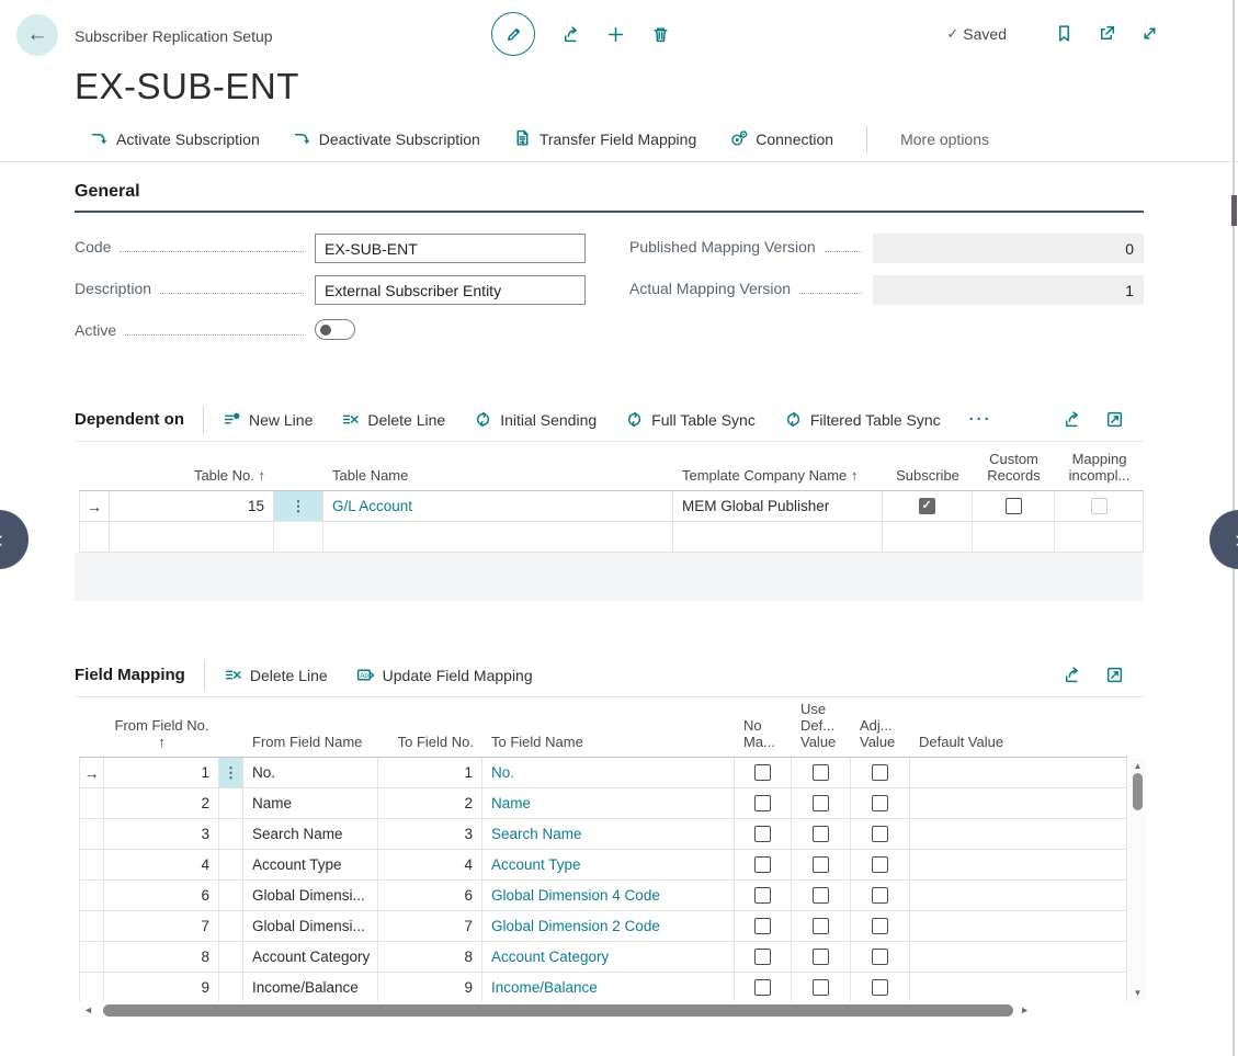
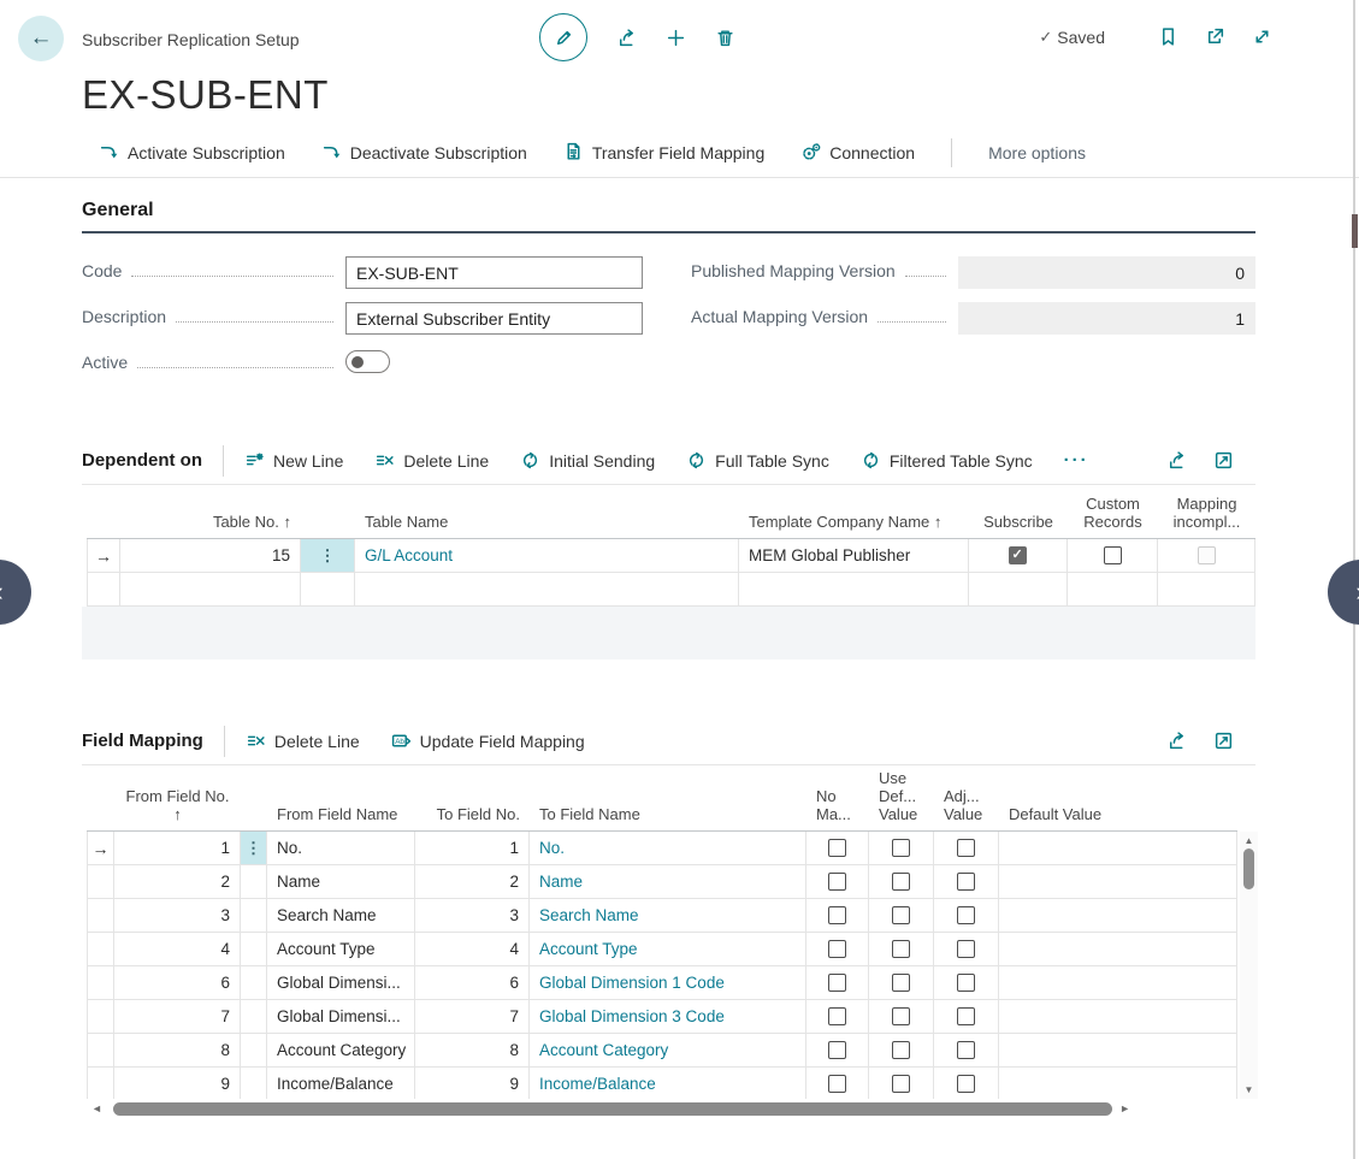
  ←
  Subscriber Replication Setup
  ✓
  Saved
  EX-SUB-ENT
  Activate Subscription
  Deactivate Subscription
  Transfer Field Mapping
  Connection
  More options
  General
  Code
  EX-SUB-ENT
  Description
  External Subscriber Entity
  Active
  Published Mapping Version
  0
  Actual Mapping Version
  1
  Dependent on
  New Line
  Delete Line
  Initial Sending
  Full Table Sync
  Filtered Table Sync
  ···
  Table No. ↑
  Table Name
  Template Company Name ↑
  Subscribe
  Custom
  Records
  Mapping
  incompl...
  →
  15
  ⋮
  G/L Account
  MEM Global Publisher
  Field Mapping
  Delete Line
  Update Field Mapping
  From Field No.
  ↑
  From Field Name
  To Field No.
  To Field Name
  No
  Ma...
  Use
  Def...
  Value
  Adj...
  Value
  Default Value
  →
  1
  ⋮
  No.
  1
  No.
  2
  Name
  2
  Name
  3
  Search Name
  3
  Search Name
  4
  Account Type
  4
  Account Type
  6
  Global Dimensi...
  6
- Global Dimension 4 Code
+ Global Dimension 1 Code
  7
  Global Dimensi...
  7
- Global Dimension 2 Code
+ Global Dimension 3 Code
  8
  Account Category
  8
  Account Category
  9
  Income/Balance
  9
  Income/Balance
  ▲
  ▼
  ◄
  ►
